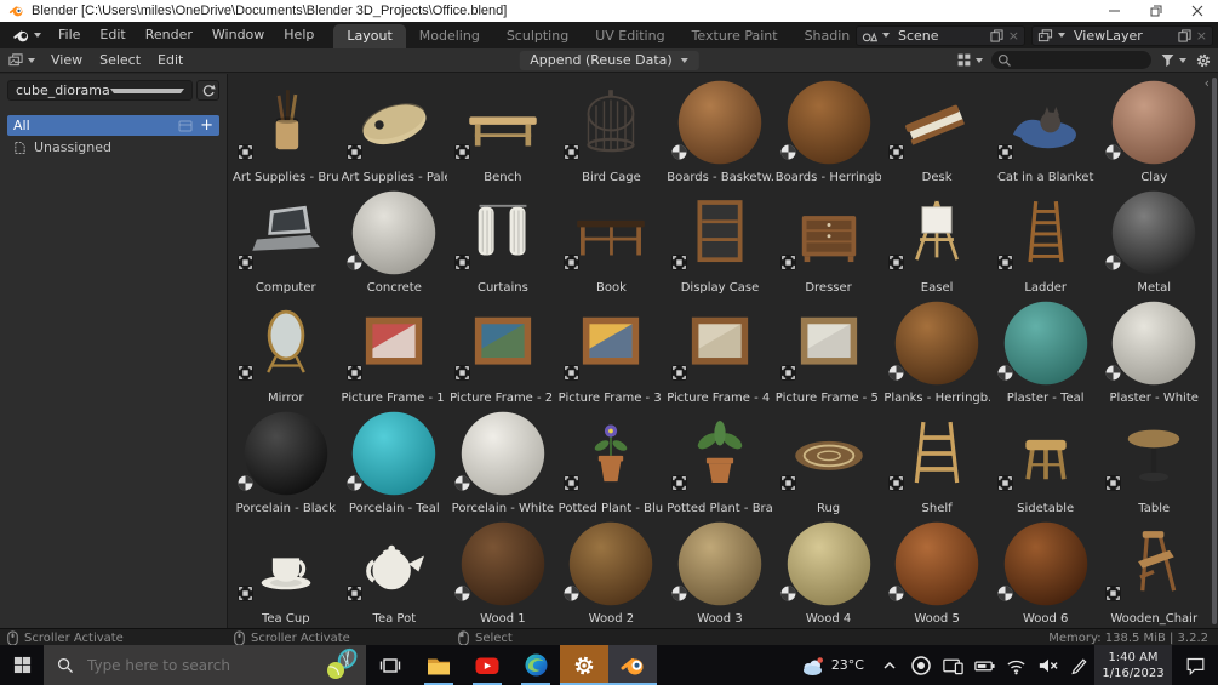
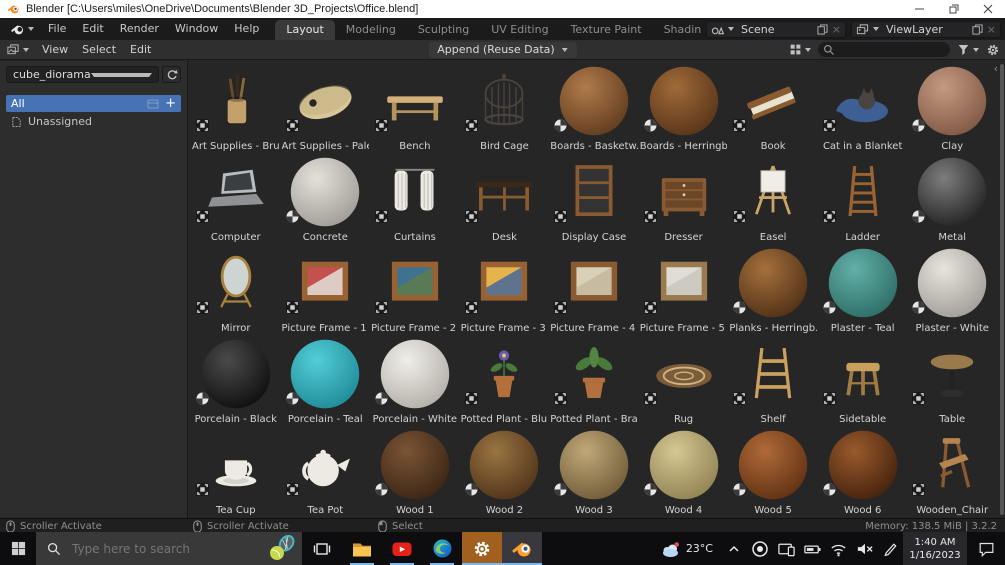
  Blender [C:\Users\miles\OneDrive\Documents\Blender 3D_Projects\Office.blend]
  File
  Edit
  Render
  Window
  Help
  Layout
  Modeling
  Sculpting
  UV Editing
  Texture Paint
  Shadin
  Scene
  ×
  ViewLayer
  ×
  View
  Select
  Edit
  Append (Reuse Data)
  cube_diorama
  All
  +
  Unassigned
  Art Supplies - Bru
  Art Supplies - Pal
  Bench
  Bird Cage
  Boards - Basketw.
  Boards - Herringb
- Desk
+ Book
  Cat in a Blanket
  Clay
  Computer
  Concrete
  Curtains
- Book
+ Desk
  Display Case
  Dresser
  Easel
  Ladder
  Metal
  Mirror
  Picture Frame - 1
  Picture Frame - 2
  Picture Frame - 3
  Picture Frame - 4
  Picture Frame - 5
  Planks - Herringb.
  Plaster - Teal
  Plaster - White
  Porcelain - Black
  Porcelain - Teal
  Porcelain - White
  Potted Plant - Blu
  Potted Plant - Bra
  Rug
  Shelf
  Sidetable
  Table
  Tea Cup
  Tea Pot
  Wood 1
  Wood 2
  Wood 3
  Wood 4
  Wood 5
  Wood 6
  Wooden_Chair
  ‹
  Scroller Activate
  Scroller Activate
  Select
  Memory: 138.5 MiB | 3.2.2
  Type here to search
  23°C
  1:40 AM
  1/16/2023
